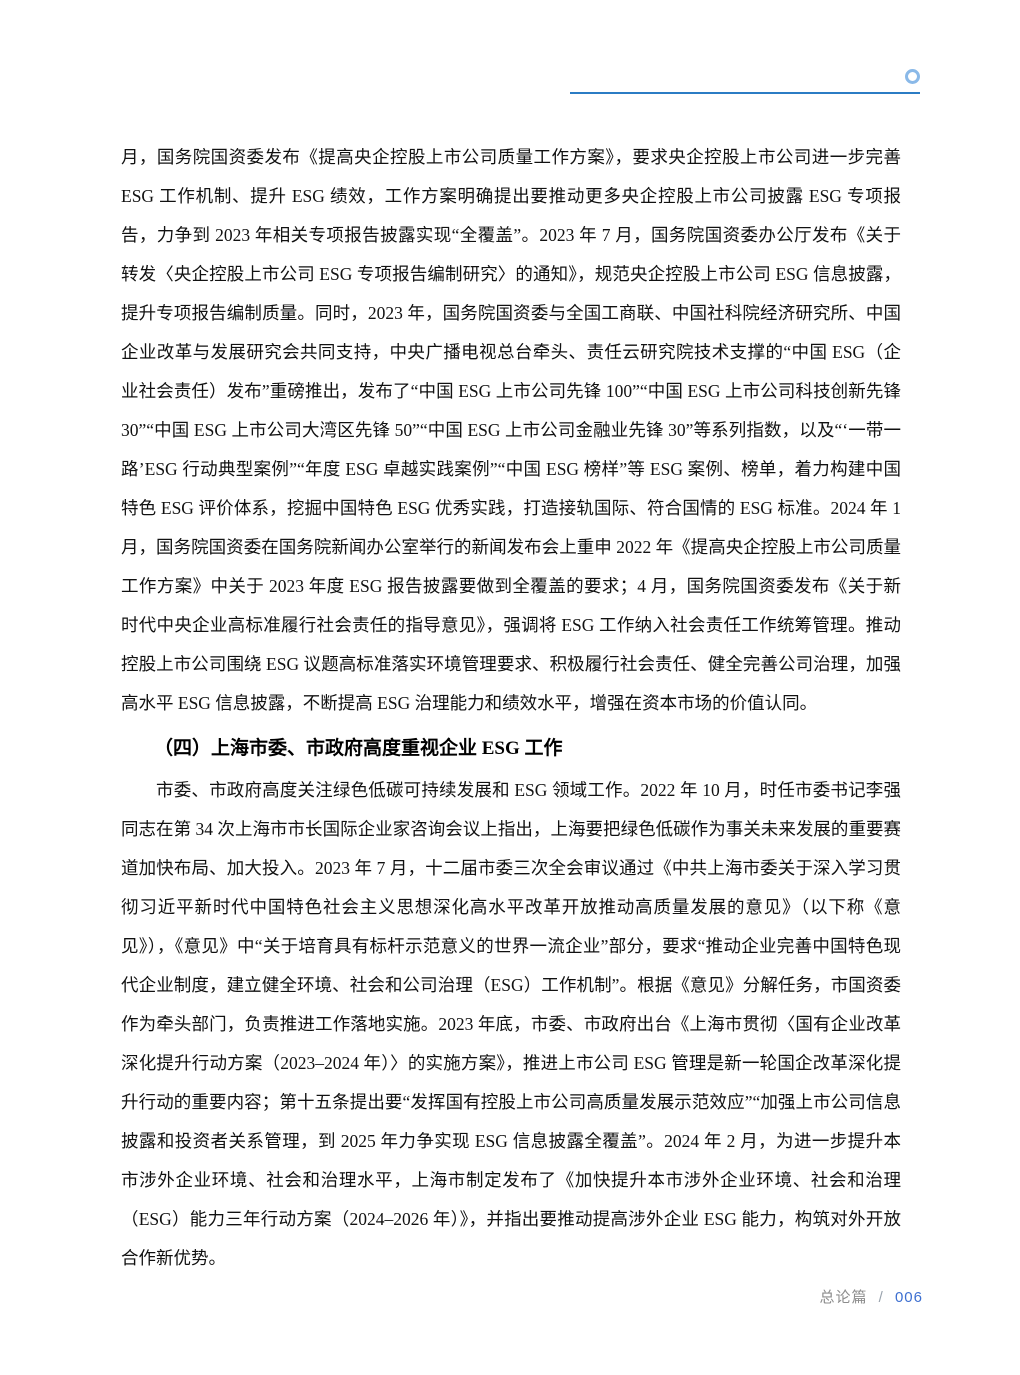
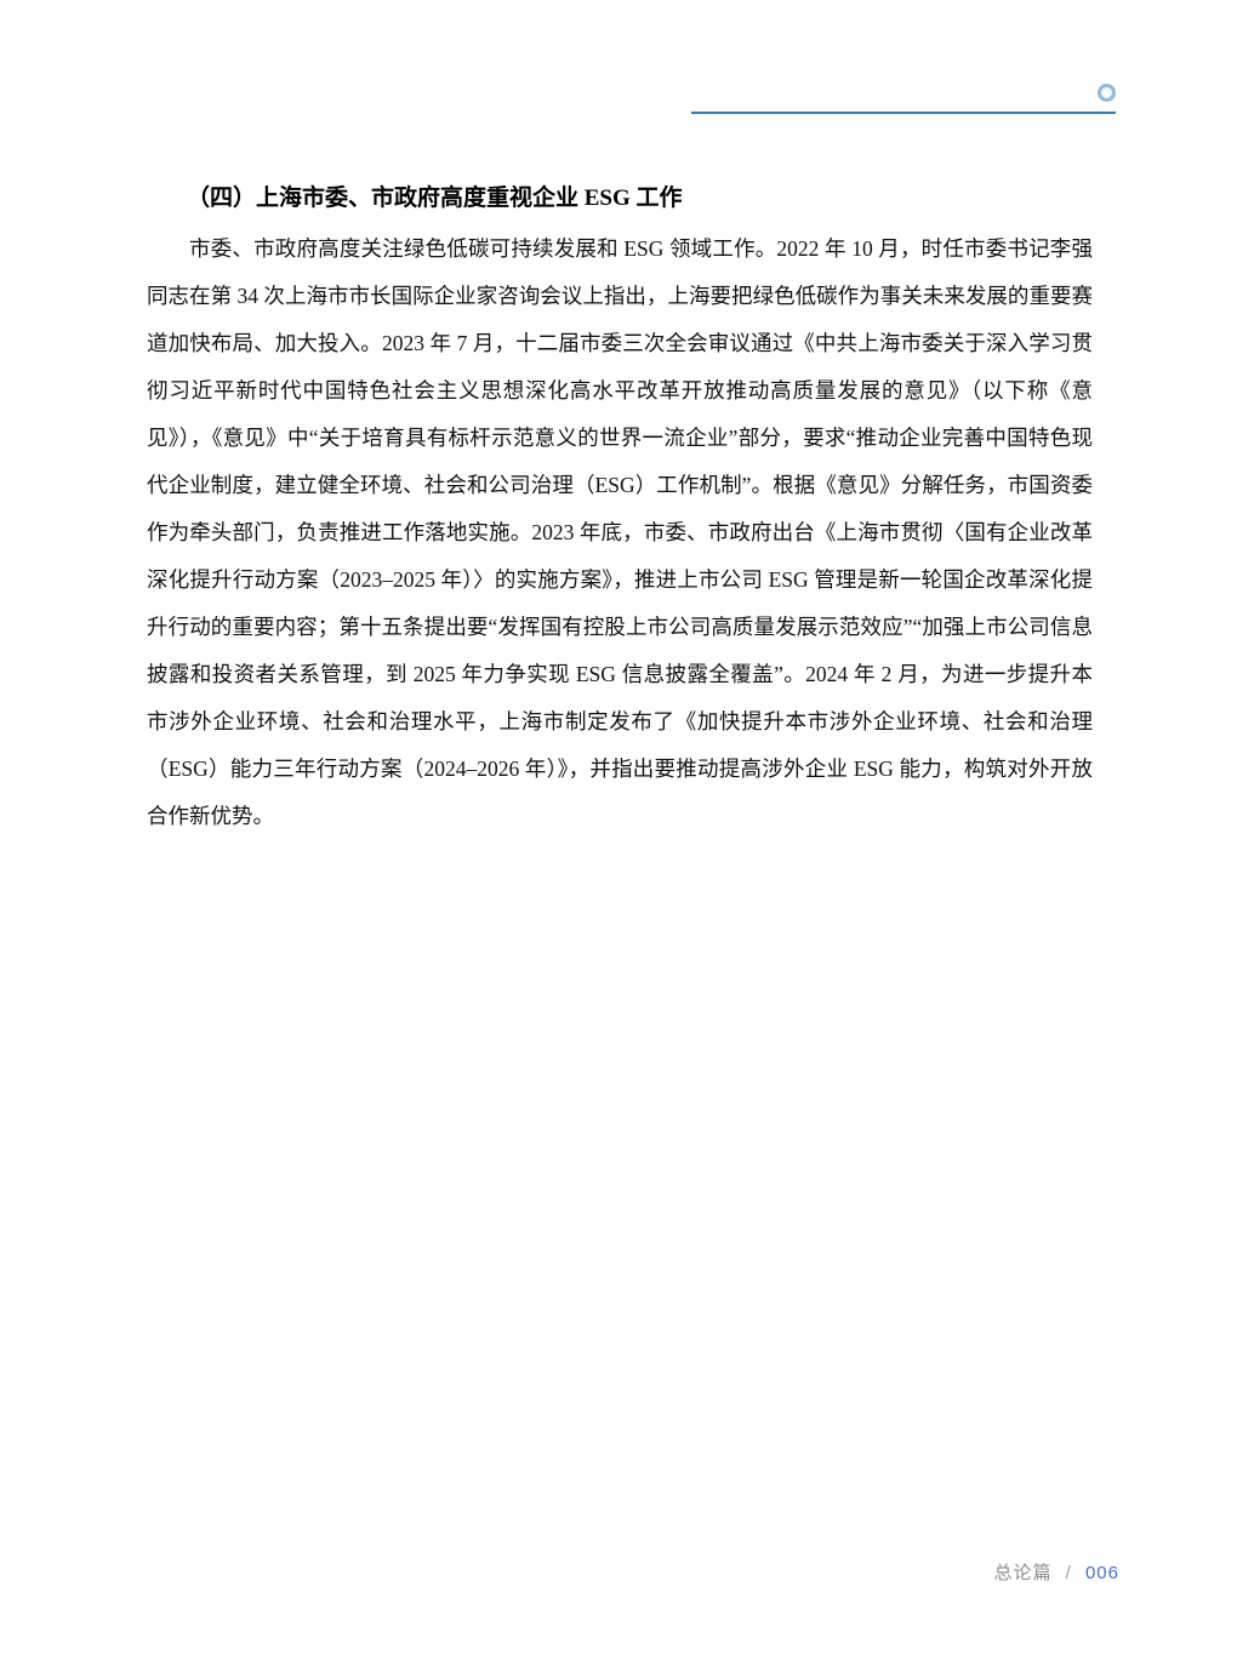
- 月，国务院国资委发布《提高央企控股上市公司质量工作方案》，要求央企控股上市公司进一步完善 ESG 工作机制、提升 ESG 绩效，工作方案明确提出要推动更多央企控股上市公司披露 ESG 专项报告，力争到 2023 年相关专项报告披露实现“全覆盖”。2023 年 7 月，国务院国资委办公厅发布《关于转发〈央企控股上市公司 ESG 专项报告编制研究〉的通知》，规范央企控股上市公司 ESG 信息披露，提升专项报告编制质量。同时，2023 年，国务院国资委与全国工商联、中国社科院经济研究所、中国企业改革与发展研究会共同支持，中央广播电视总台牵头、责任云研究院技术支撑的“中国 ESG（企业社会责任）发布”重磅推出，发布了“中国 ESG 上市公司先锋 100”“中国 ESG 上市公司科技创新先锋 30”“中国 ESG 上市公司大湾区先锋 50”“中国 ESG 上市公司金融业先锋 30”等系列指数，以及“‘一带一路’ESG 行动典型案例”“年度 ESG 卓越实践案例”“中国 ESG 榜样”等 ESG 案例、榜单，着力构建中国特色 ESG 评价体系，挖掘中国特色 ESG 优秀实践，打造接轨国际、符合国情的 ESG 标准。2024 年 1 月，国务院国资委在国务院新闻办公室举行的新闻发布会上重申 2022 年《提高央企控股上市公司质量工作方案》中关于 2023 年度 ESG 报告披露要做到全覆盖的要求；4 月，国务院国资委发布《关于新时代中央企业高标准履行社会责任的指导意见》，强调将 ESG 工作纳入社会责任工作统筹管理。推动控股上市公司围绕 ESG 议题高标准落实环境管理要求、积极履行社会责任、健全完善公司治理，加强高水平 ESG 信息披露，不断提高 ESG 治理能力和绩效水平，增强在资本市场的价值认同。
  （四）上海市委、市政府高度重视企业 ESG 工作
- 市委、市政府高度关注绿色低碳可持续发展和 ESG 领域工作。2022 年 10 月，时任市委书记李强同志在第 34 次上海市市长国际企业家咨询会议上指出，上海要把绿色低碳作为事关未来发展的重要赛道加快布局、加大投入。2023 年 7 月，十二届市委三次全会审议通过《中共上海市委关于深入学习贯彻习近平新时代中国特色社会主义思想深化高水平改革开放推动高质量发展的意见》（以下称《意见》），《意见》中“关于培育具有标杆示范意义的世界一流企业”部分，要求“推动企业完善中国特色现代企业制度，建立健全环境、社会和公司治理（ESG）工作机制”。根据《意见》分解任务，市国资委作为牵头部门，负责推进工作落地实施。2023 年底，市委、市政府出台《上海市贯彻〈国有企业改革深化提升行动方案（2023–2024 年）〉的实施方案》，推进上市公司 ESG 管理是新一轮国企改革深化提升行动的重要内容；第十五条提出要“发挥国有控股上市公司高质量发展示范效应”“加强上市公司信息披露和投资者关系管理，到 2025 年力争实现 ESG 信息披露全覆盖”。2024 年 2 月，为进一步提升本市涉外企业环境、社会和治理水平，上海市制定发布了《加快提升本市涉外企业环境、社会和治理（ESG）能力三年行动方案（2024–2026 年）》，并指出要推动提高涉外企业 ESG 能力，构筑对外开放合作新优势。
+ 市委、市政府高度关注绿色低碳可持续发展和 ESG 领域工作。2022 年 10 月，时任市委书记李强同志在第 34 次上海市市长国际企业家咨询会议上指出，上海要把绿色低碳作为事关未来发展的重要赛道加快布局、加大投入。2023 年 7 月，十二届市委三次全会审议通过《中共上海市委关于深入学习贯彻习近平新时代中国特色社会主义思想深化高水平改革开放推动高质量发展的意见》（以下称《意见》），《意见》中“关于培育具有标杆示范意义的世界一流企业”部分，要求“推动企业完善中国特色现代企业制度，建立健全环境、社会和公司治理（ESG）工作机制”。根据《意见》分解任务，市国资委作为牵头部门，负责推进工作落地实施。2023 年底，市委、市政府出台《上海市贯彻〈国有企业改革深化提升行动方案（2023–2025 年）〉的实施方案》，推进上市公司 ESG 管理是新一轮国企改革深化提升行动的重要内容；第十五条提出要“发挥国有控股上市公司高质量发展示范效应”“加强上市公司信息披露和投资者关系管理，到 2025 年力争实现 ESG 信息披露全覆盖”。2024 年 2 月，为进一步提升本市涉外企业环境、社会和治理水平，上海市制定发布了《加快提升本市涉外企业环境、社会和治理（ESG）能力三年行动方案（2024–2026 年）》，并指出要推动提高涉外企业 ESG 能力，构筑对外开放合作新优势。
  总论篇 / 006
